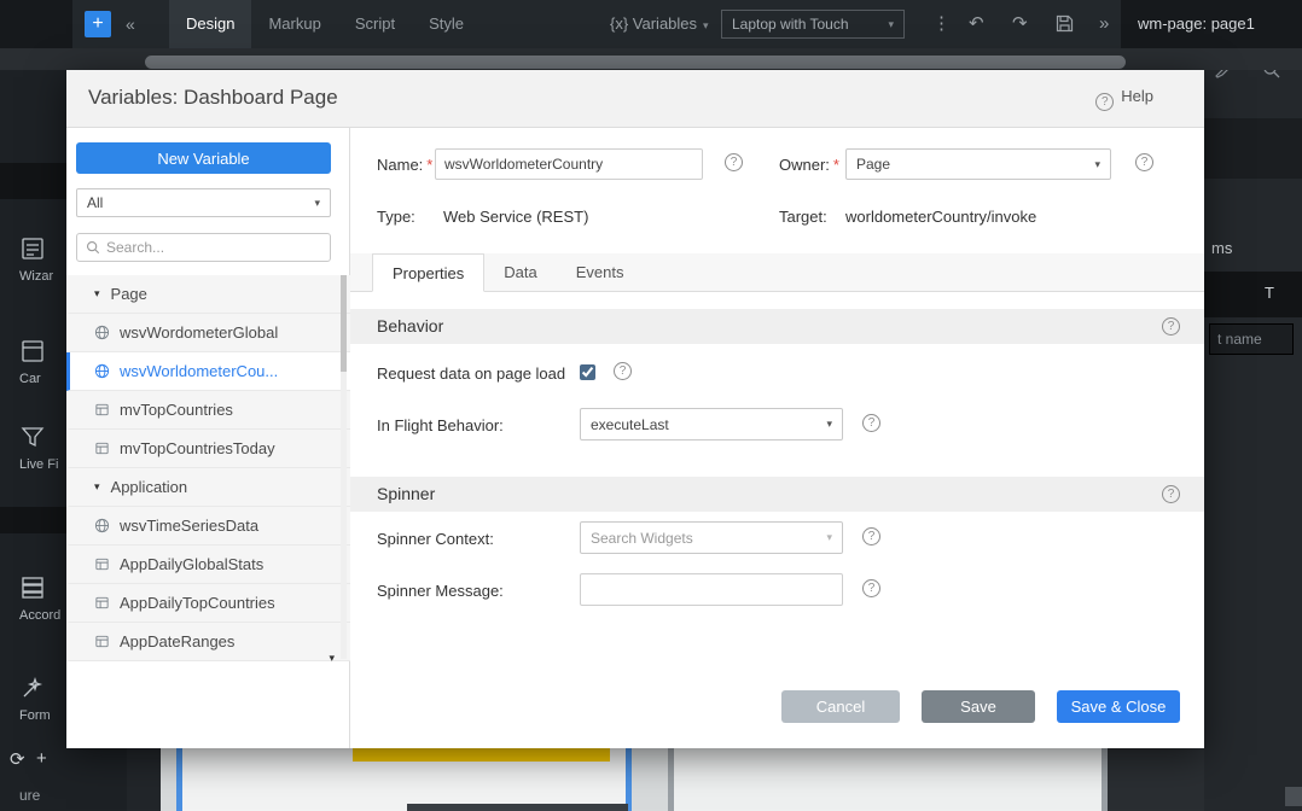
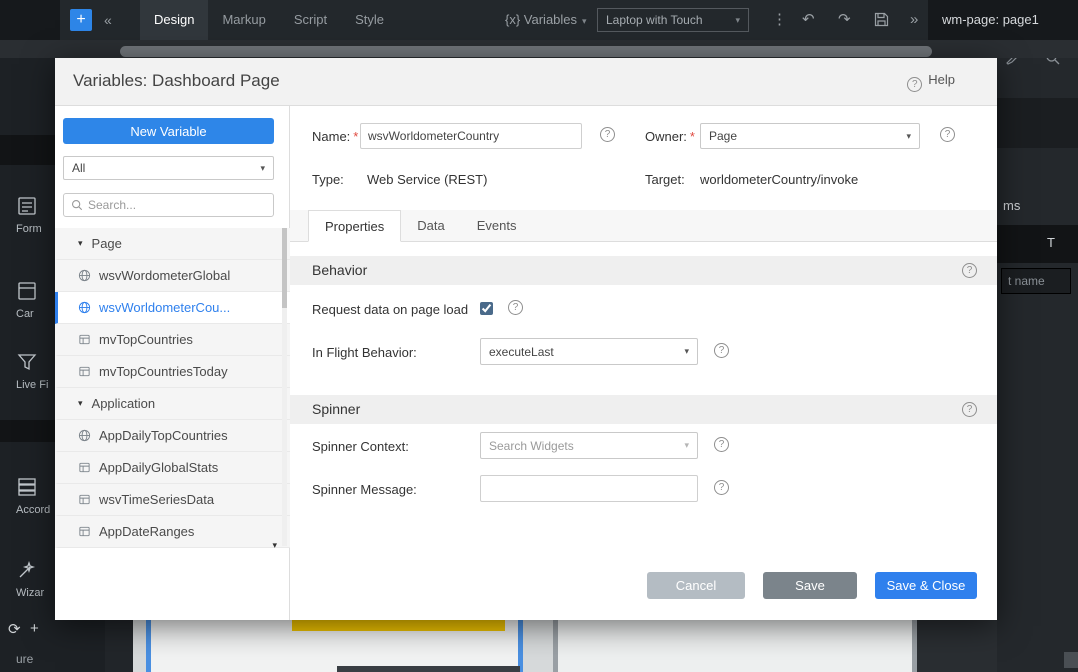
  +
  «
  Design
  Markup
  Script
  Style
  {x} Variables ▾
  Laptop with Touch
  ▾
  ⋮
  ↶
  ↷
  »
  wm-page: page1
- Wizar
+ Form
  Car
  Live Fi
  Accord
- Form
+ Wizar
  ⟳
  +
  ure
  ms
  T
  t name
  Variables: Dashboard Page
  ? Help
  New Variable
  All
  ▾
  Search...
  ▾
  Page
  wsvWordometerGlobal
  wsvWorldometerCou...
  mvTopCountries
  mvTopCountriesToday
  ▾
  Application
- wsvTimeSeriesData
+ AppDailyTopCountries
  AppDailyGlobalStats
- AppDailyTopCountries
+ wsvTimeSeriesData
  AppDateRanges
  ▾
  Name: *
  wsvWorldometerCountry
  ?
  Owner: *
  Page
  ▾
  ?
  Type:
  Web Service (REST)
  Target:
  worldometerCountry/invoke
  Properties
  Data
  Events
  Behavior
  ?
  Request data on page load
  ?
  In Flight Behavior:
  executeLast
  ▾
  ?
  Spinner
  ?
  Spinner Context:
  Search Widgets
  ▾
  ?
  Spinner Message:
  ?
  Cancel
  Save
  Save & Close
